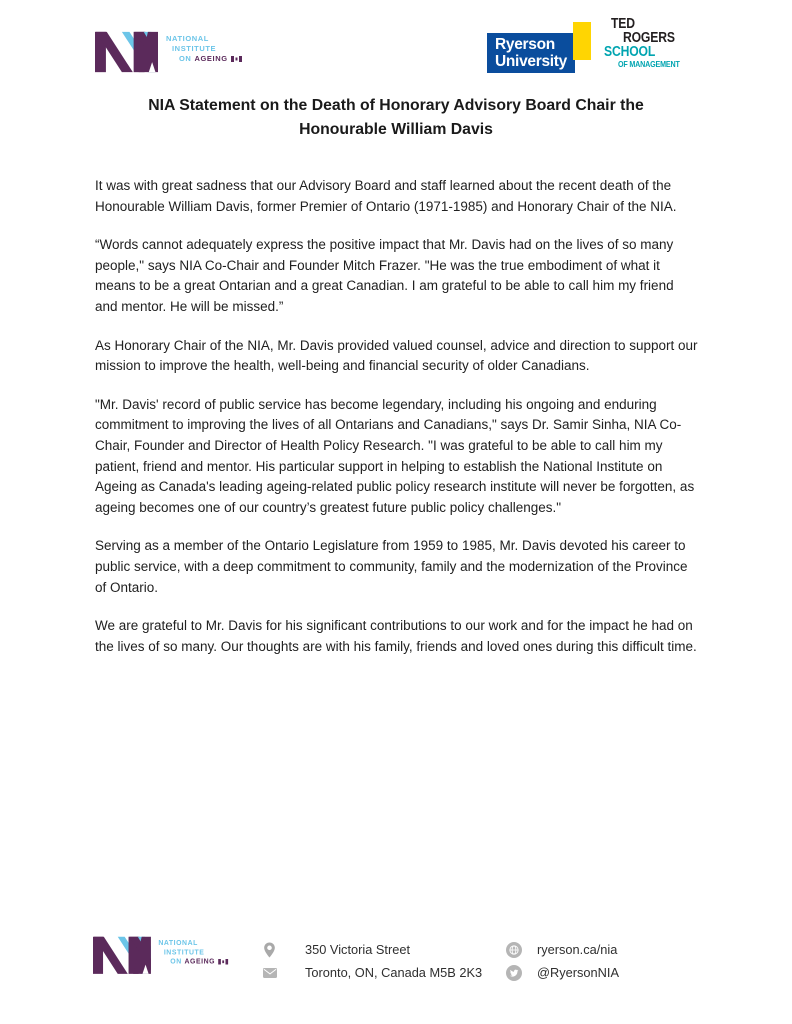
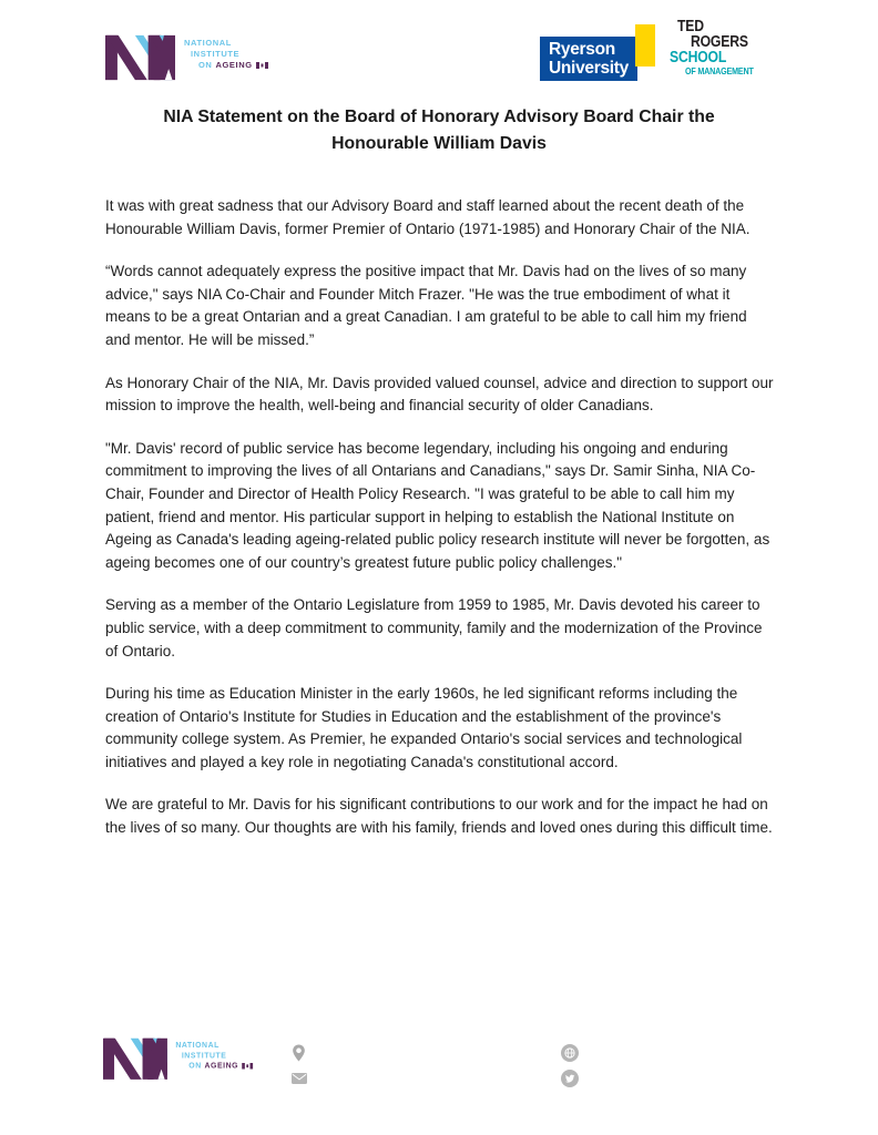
  NATIONAL
  INSTITUTE
  ON
  AGEING
  Ryerson
  University
  TED
  ROGERS
  SCHOOL
  OF MANAGEMENT
- NIA Statement on the Death of Honorary Advisory Board Chair the Honourable William Davis
+ NIA Statement on the Board of Honorary Advisory Board Chair the Honourable William Davis
  It was with great sadness that our Advisory Board and staff learned about the recent death of the Honourable William Davis, former Premier of Ontario (1971-1985) and Honorary Chair of the NIA.
- “Words cannot adequately express the positive impact that Mr. Davis had on the lives of so many people," says NIA Co-Chair and Founder Mitch Frazer. "He was the true embodiment of what it means to be a great Ontarian and a great Canadian. I am grateful to be able to call him my friend and mentor. He will be missed.”
+ “Words cannot adequately express the positive impact that Mr. Davis had on the lives of so many advice," says NIA Co-Chair and Founder Mitch Frazer. "He was the true embodiment of what it means to be a great Ontarian and a great Canadian. I am grateful to be able to call him my friend and mentor. He will be missed.”
  As Honorary Chair of the NIA, Mr. Davis provided valued counsel, advice and direction to support our mission to improve the health, well-being and financial security of older Canadians.
  "Mr. Davis' record of public service has become legendary, including his ongoing and enduring commitment to improving the lives of all Ontarians and Canadians," says Dr. Samir Sinha, NIA Co-Chair, Founder and Director of Health Policy Research. "I was grateful to be able to call him my patient, friend and mentor. His particular support in helping to establish the National Institute on Ageing as Canada's leading ageing-related public policy research institute will never be forgotten, as ageing becomes one of our country’s greatest future public policy challenges."
  Serving as a member of the Ontario Legislature from 1959 to 1985, Mr. Davis devoted his career to public service, with a deep commitment to community, family and the modernization of the Province of Ontario.
+ During his time as Education Minister in the early 1960s, he led significant reforms including the creation of Ontario's Institute for Studies in Education and the establishment of the province's community college system. As Premier, he expanded Ontario's social services and technological initiatives and played a key role in negotiating Canada's constitutional accord.
  We are grateful to Mr. Davis for his significant contributions to our work and for the impact he had on the lives of so many. Our thoughts are with his family, friends and loved ones during this difficult time.
  NATIONAL
  INSTITUTE
  ON
  AGEING
- 350 Victoria Street
- Toronto, ON, Canada M5B 2K3
- ryerson.ca/nia
- @RyersonNIA
